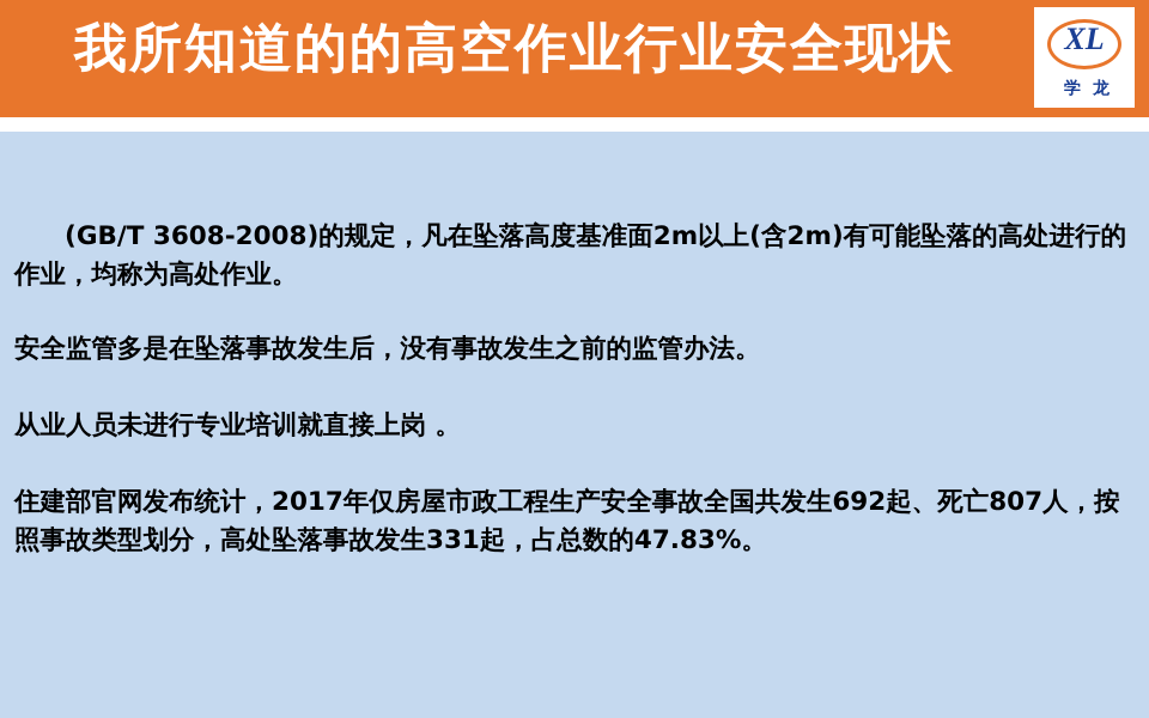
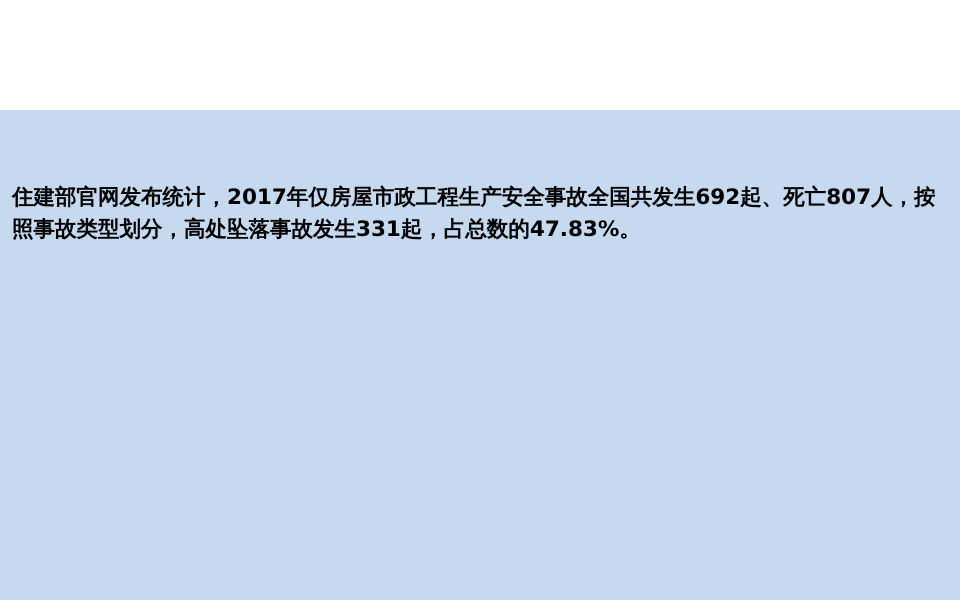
- 我所知道的的高空作业行业安全现状
- XL
- 学龙
- (GB/T 3608-2008)的规定，凡在坠落高度基准面2m以上(含2m)有可能坠落的高处进行的作业，均称为高处作业。
- 安全监管多是在坠落事故发生后，没有事故发生之前的监管办法。
- 从业人员未进行专业培训就直接上岗 。
  住建部官网发布统计，2017年仅房屋市政工程生产安全事故全国共发生692起、死亡807人，按照事故类型划分，高处坠落事故发生331起，占总数的47.83%。
